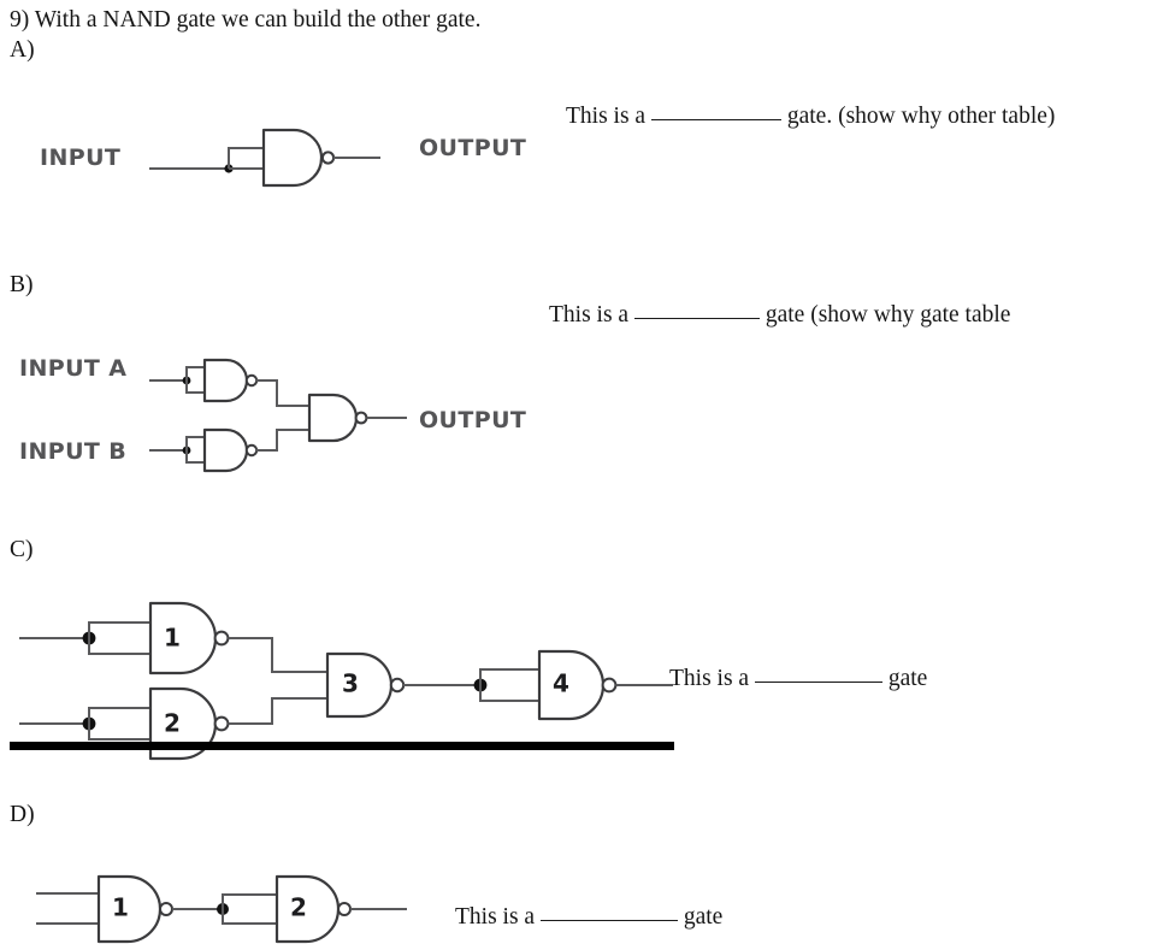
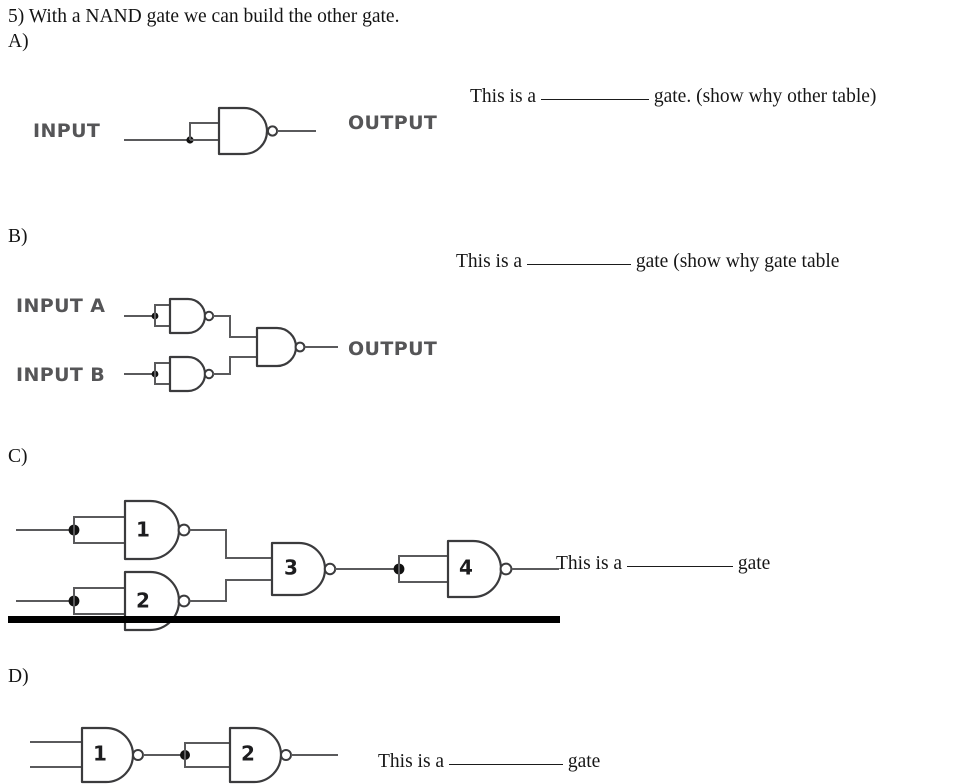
- 9) With a NAND gate we can build the other gate.
+ 5) With a NAND gate we can build the other gate.
  A)
  INPUT
  OUTPUT
  This is a gate. (show why other table)
  B)
  This is a gate (show why gate table
  INPUT A
  INPUT B
  OUTPUT
  C)
  1
  2
  3
  4
  This is a gate
  D)
  1
  2
  This is a gate
